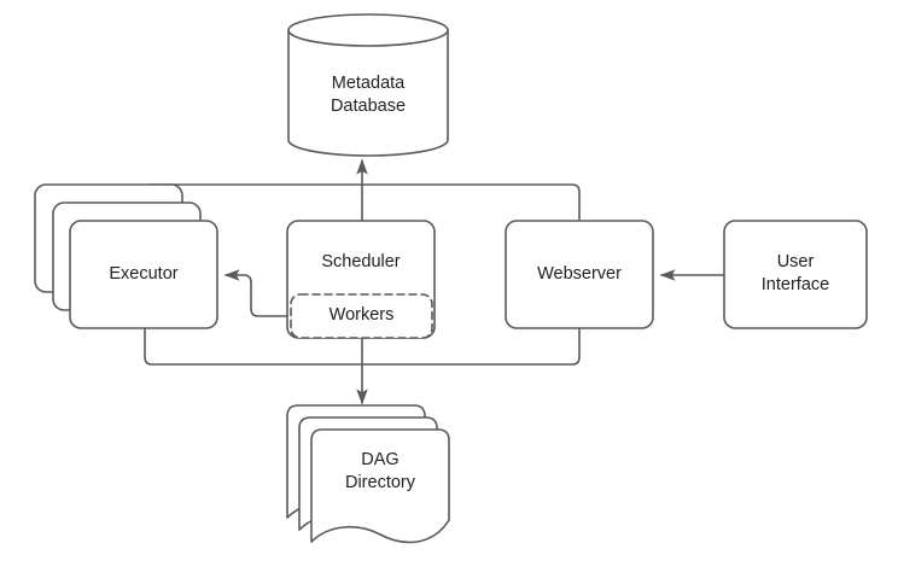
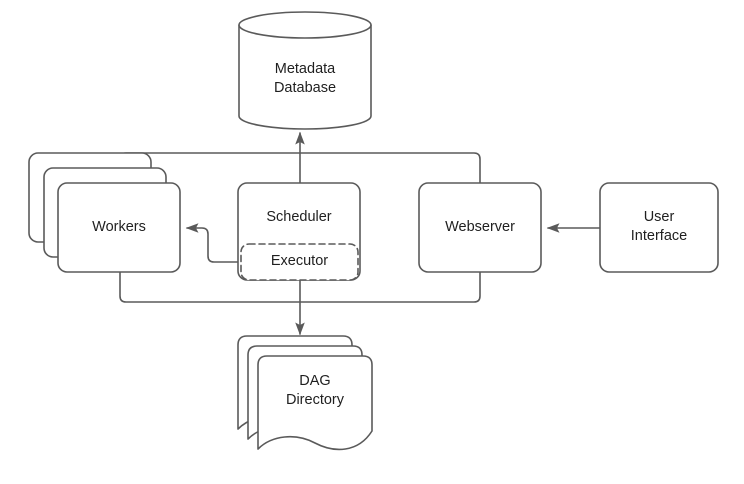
  Metadata
  Database
- Executor
+ Workers
  Scheduler
- Workers
+ Executor
  Webserver
  User
  Interface
  DAG
  Directory
